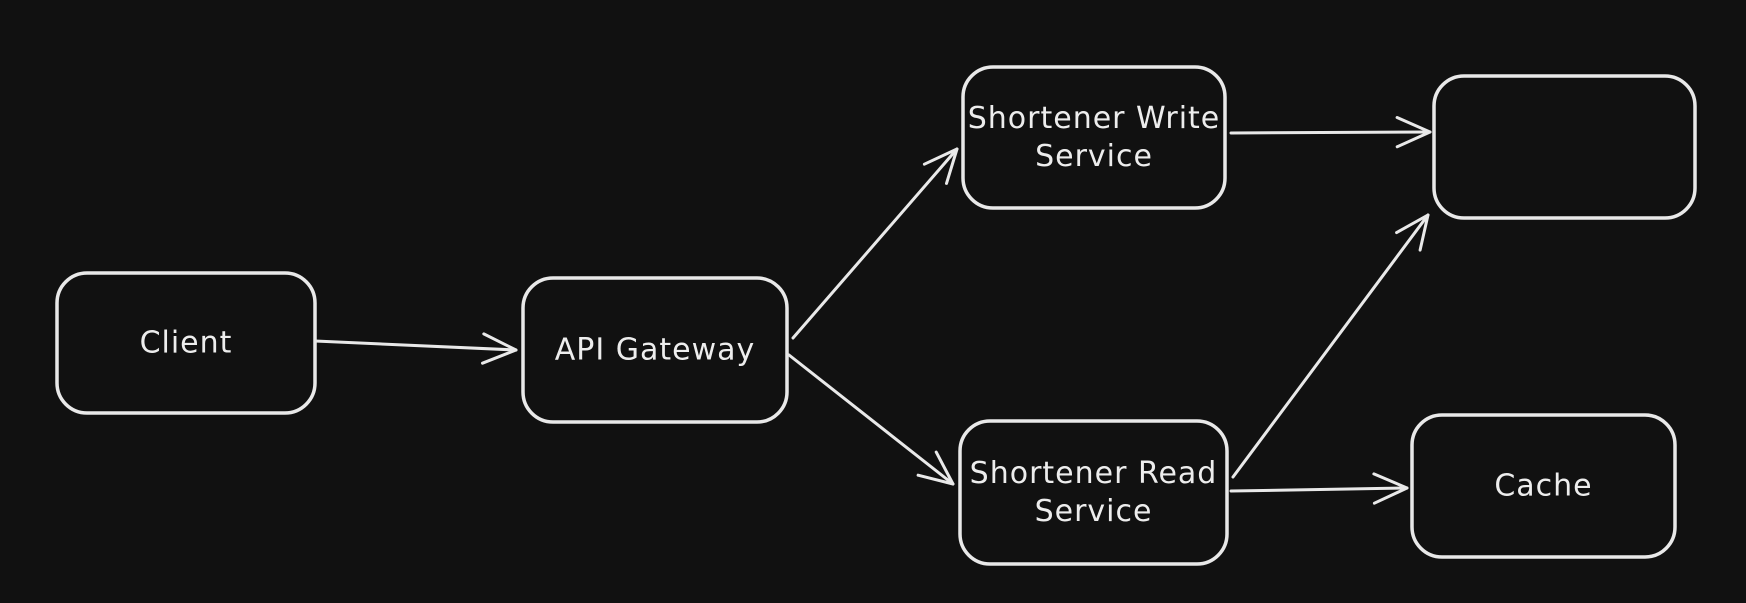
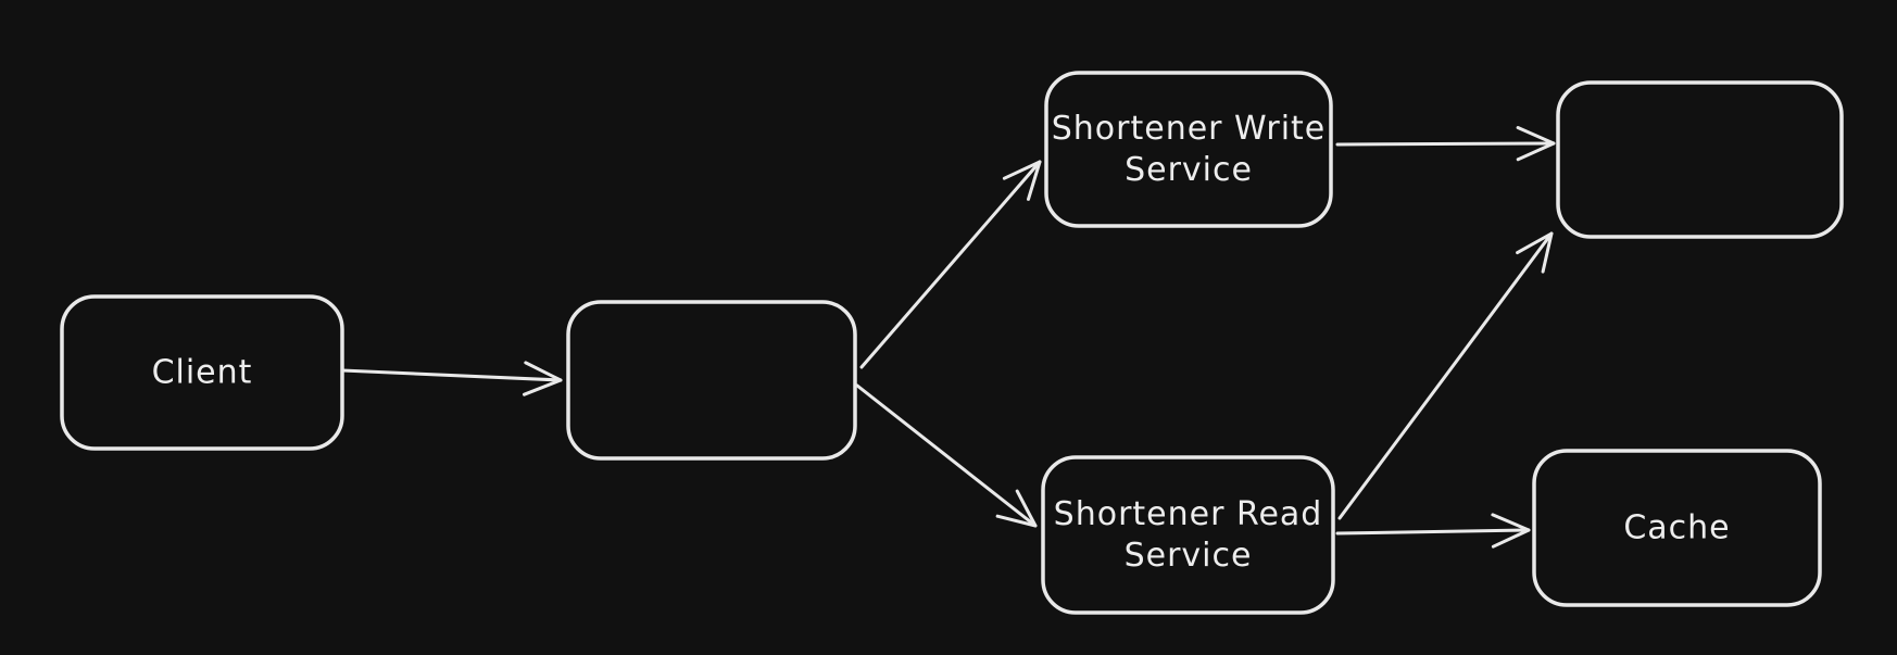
  Client
- API Gateway
  Shortener Write Service
  Shortener Read Service
  Cache
